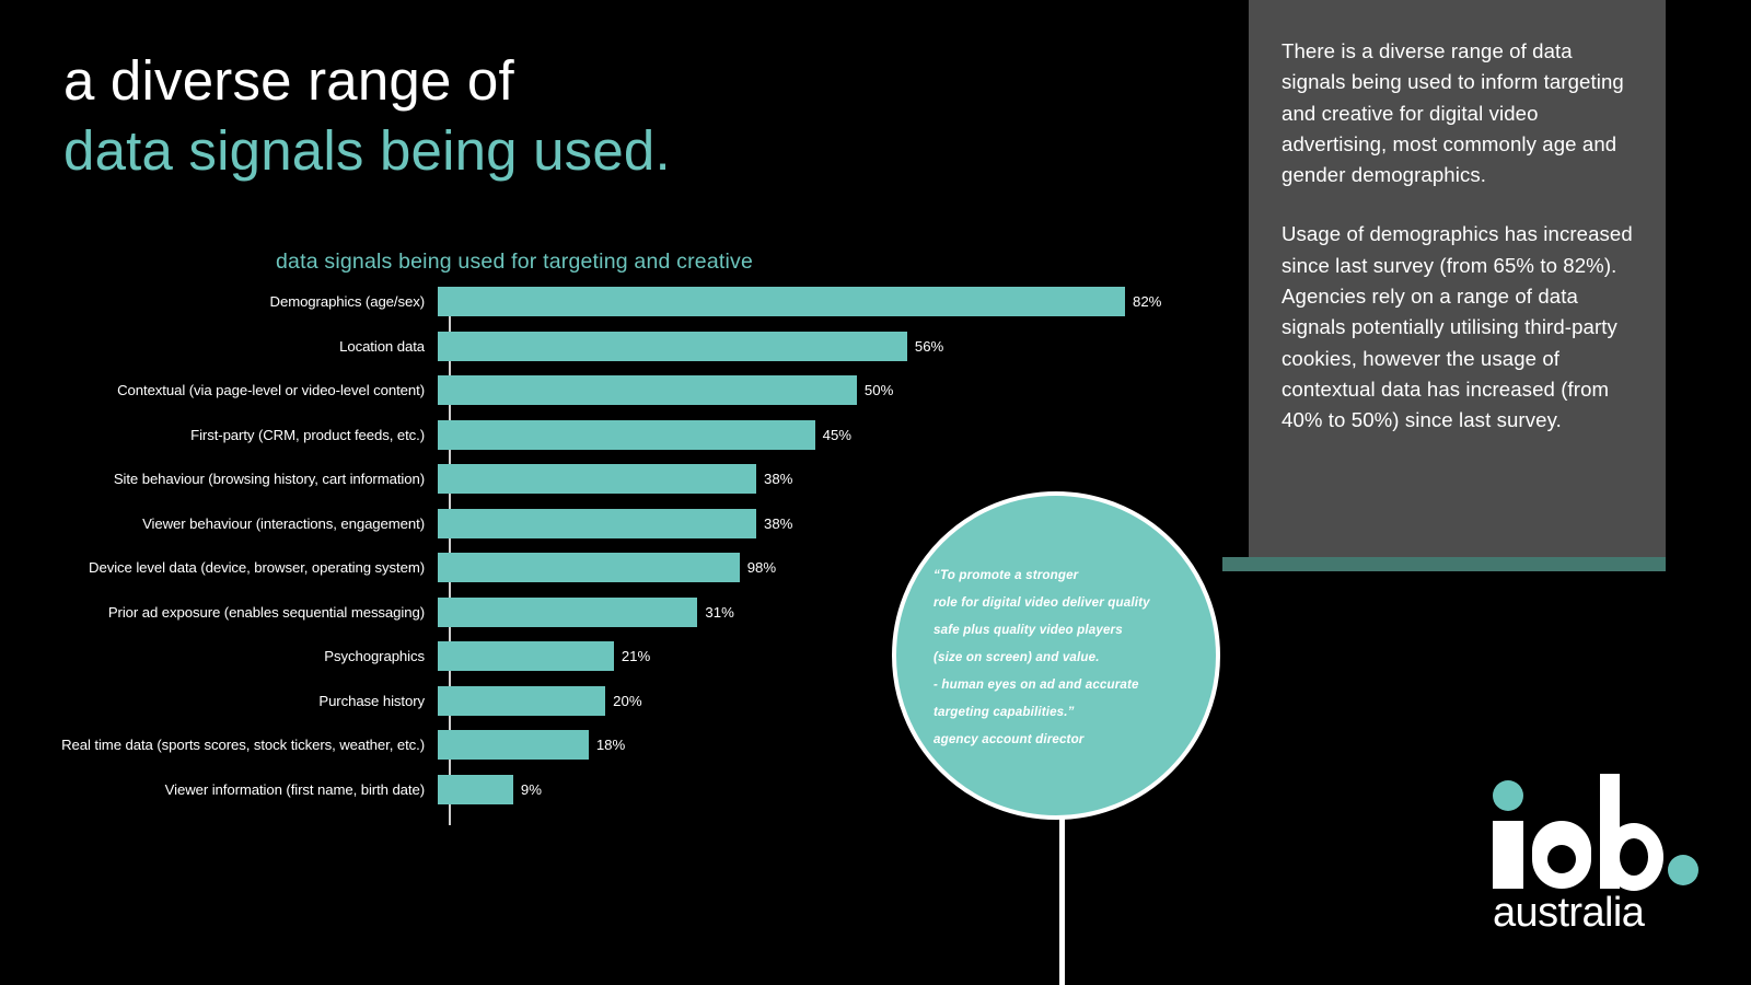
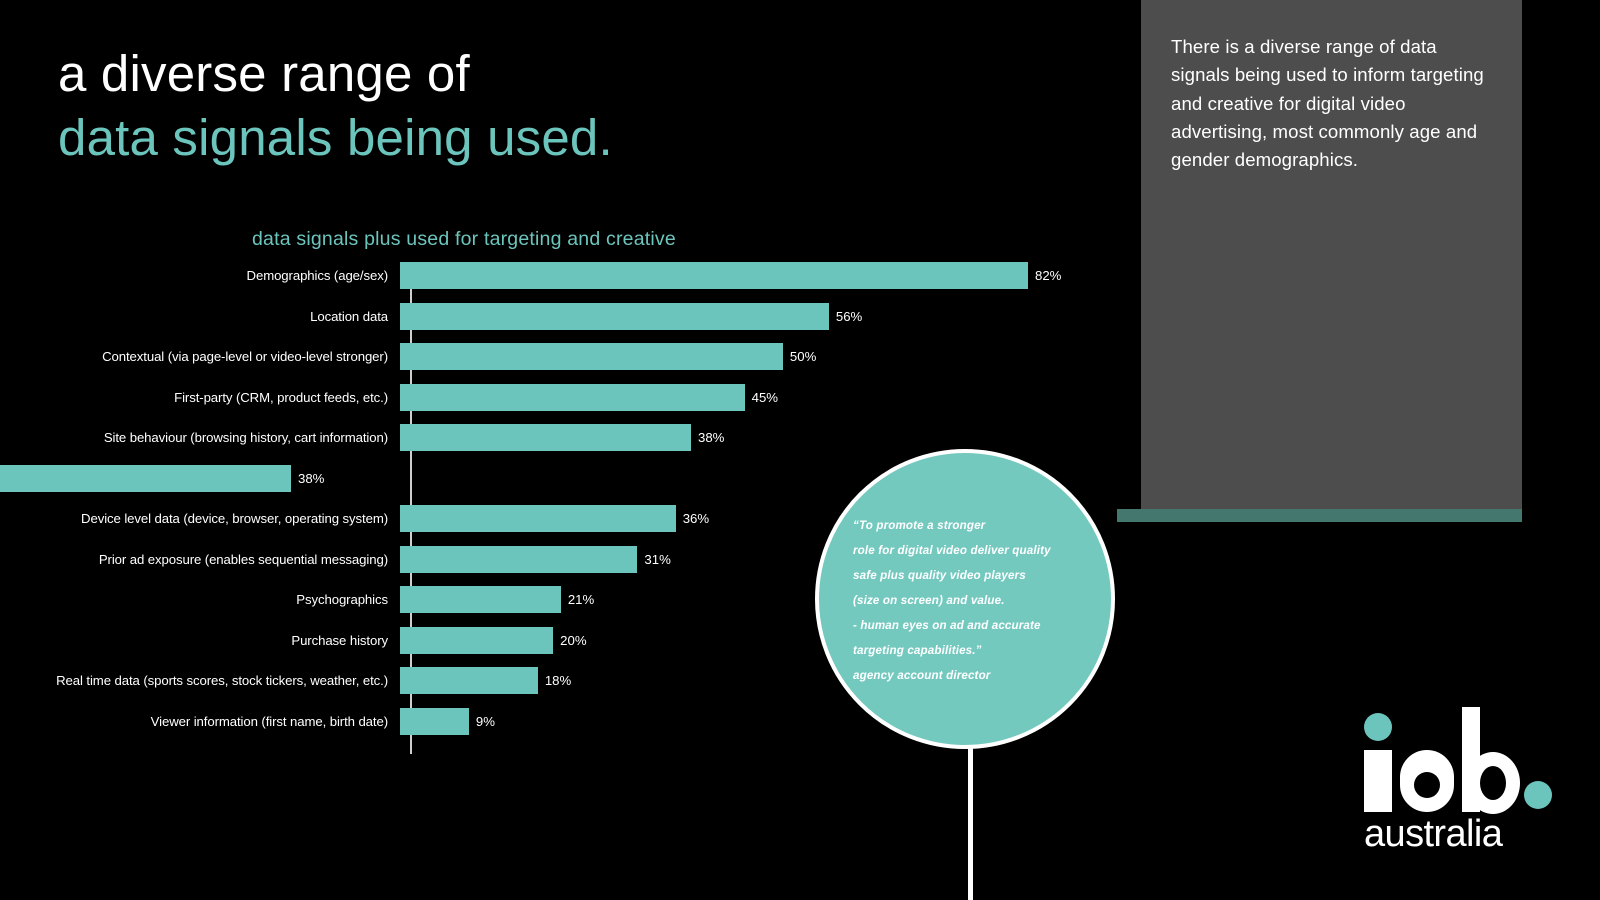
  a diverse range of
  data signals being used.
- data signals being used for targeting and creative
+ data signals plus used for targeting and creative
  Demographics (age/sex)
  82%
  Location data
  56%
- Contextual (via page-level or video-level content)
+ Contextual (via page-level or video-level stronger)
  50%
  First-party (CRM, product feeds, etc.)
  45%
  Site behaviour (browsing history, cart information)
  38%
- Viewer behaviour (interactions, engagement)
  38%
  Device level data (device, browser, operating system)
- 98%
+ 36%
  Prior ad exposure (enables sequential messaging)
  31%
  Psychographics
  21%
  Purchase history
  20%
  Real time data (sports scores, stock tickers, weather, etc.)
  18%
  Viewer information (first name, birth date)
  9%
  “To promote a stronger
  role for digital video deliver quality
  safe plus quality video players
  (size on screen) and value.
  - human eyes on ad and accurate
  targeting capabilities.”
  agency account director
  There is a diverse range of data signals being used to inform targeting and creative for digital video advertising, most commonly age and gender demographics.
- Usage of demographics has increased since last survey (from 65% to 82%). Agencies rely on a range of data signals potentially utilising third-party cookies, however the usage of contextual data has increased (from 40% to 50%) since last survey.
  australia
